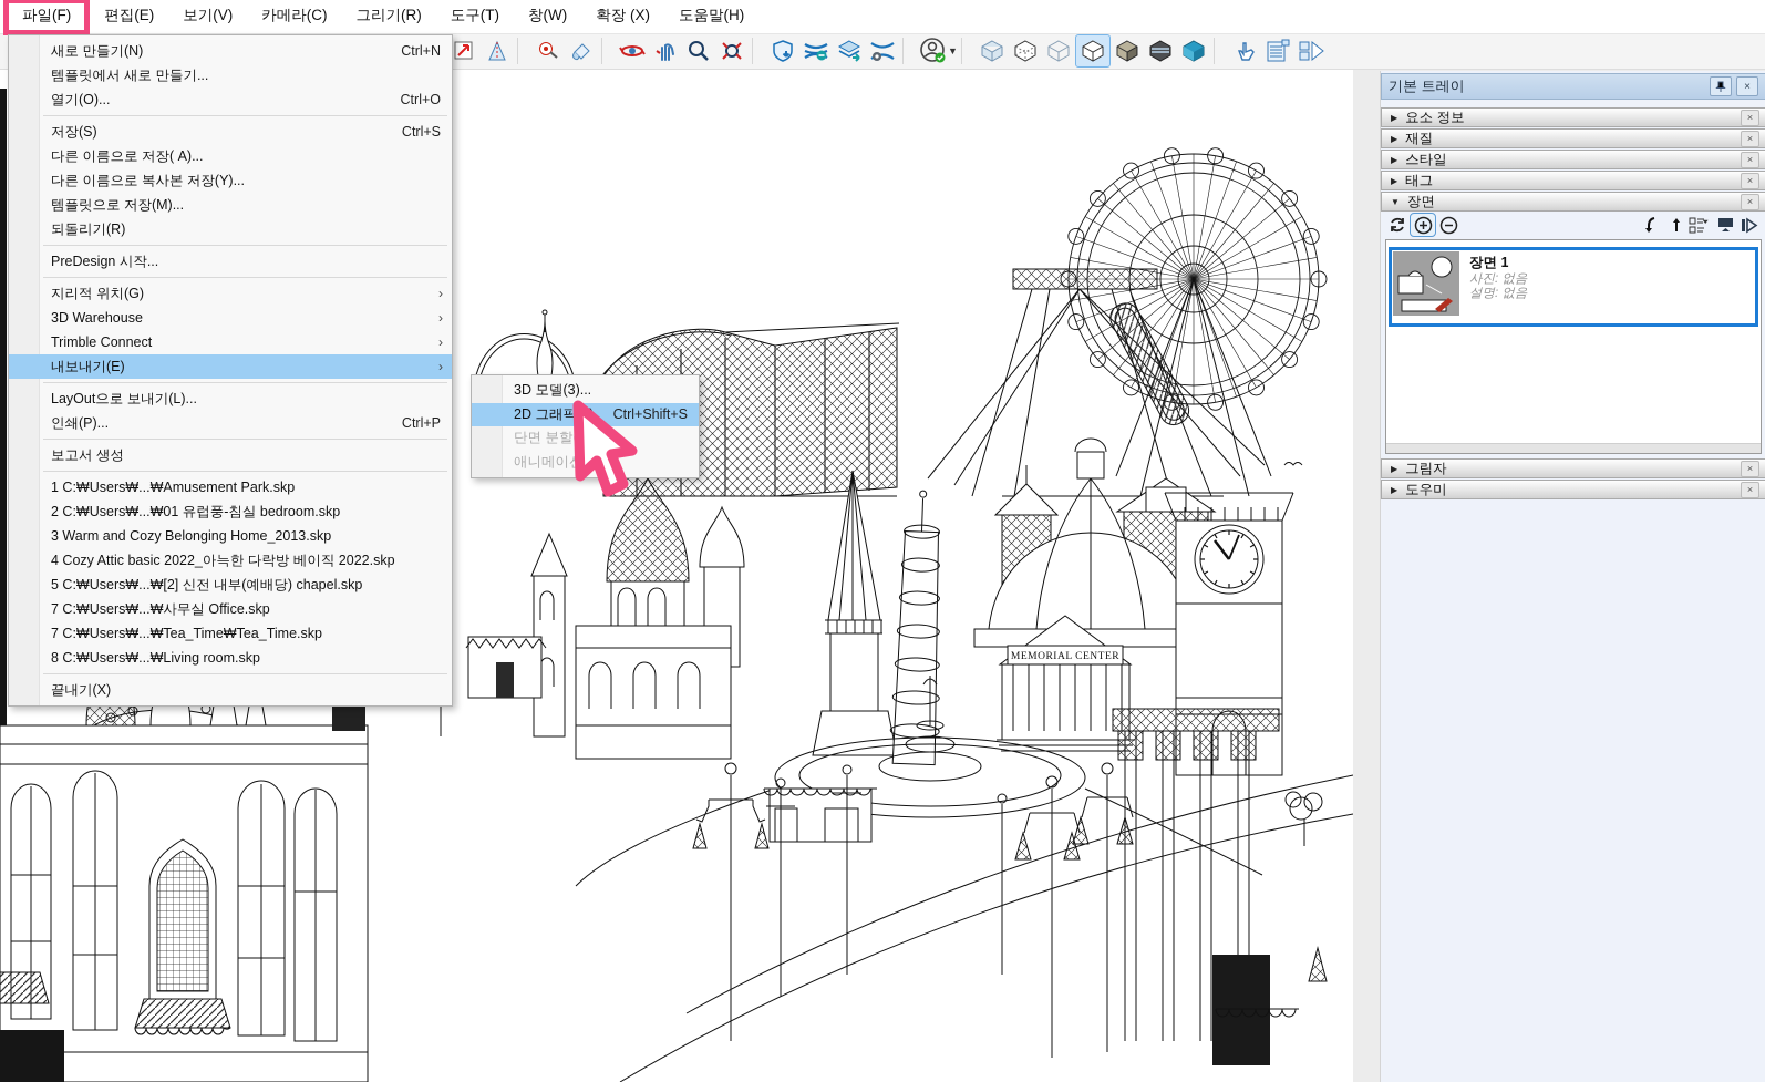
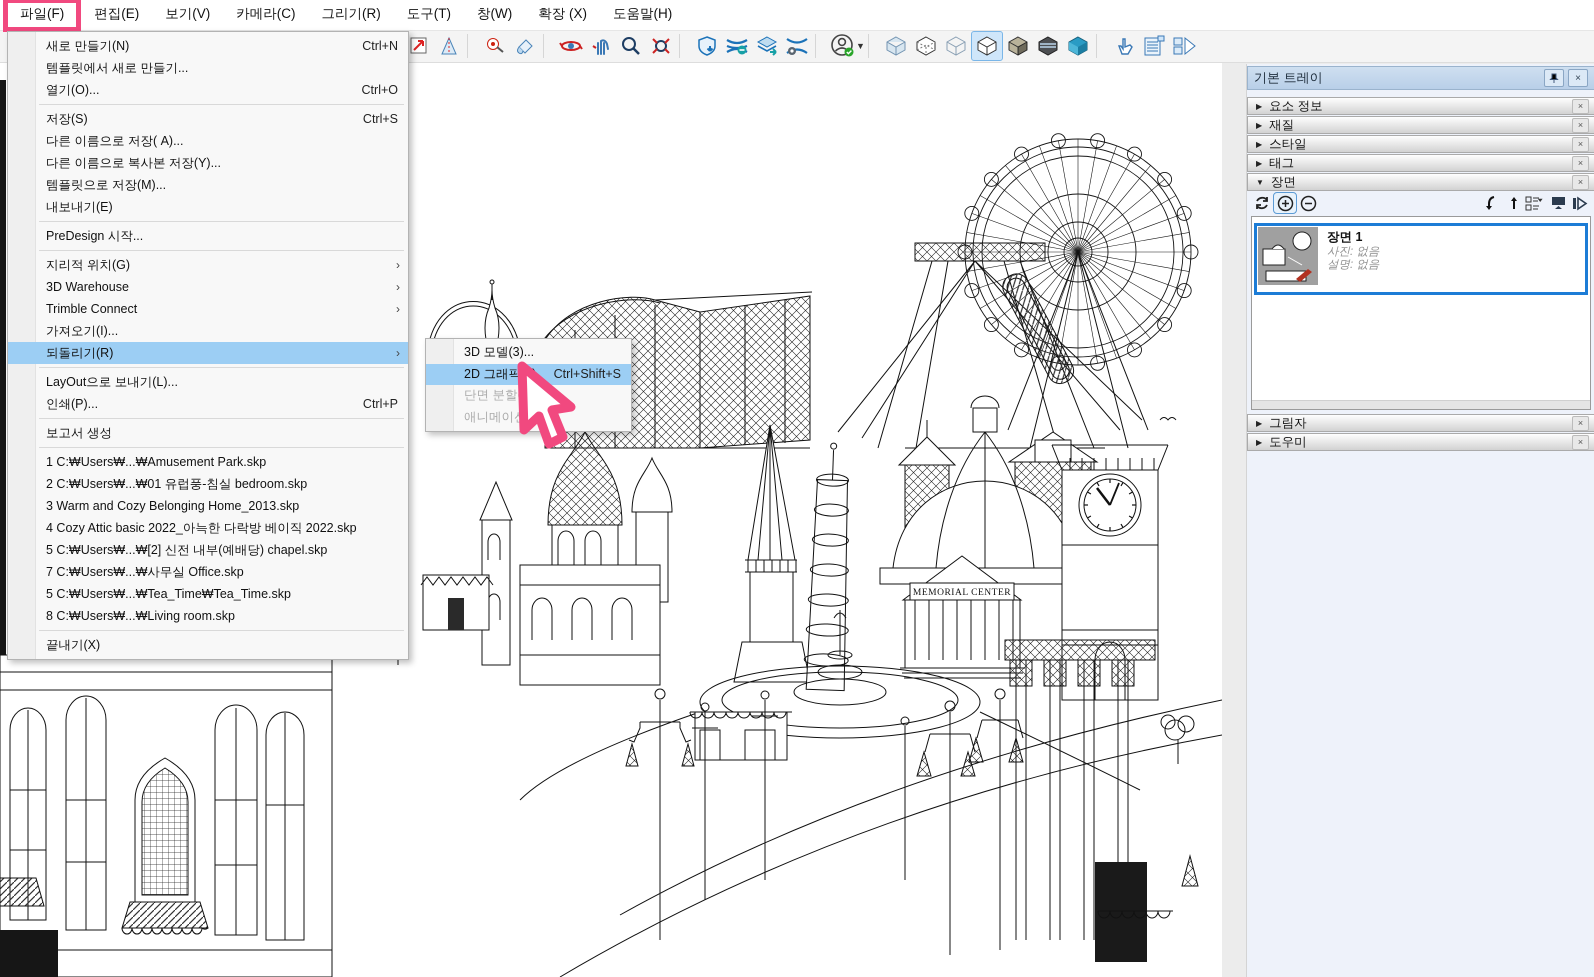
  파일(F)
  편집(E)
  보기(V)
  카메라(C)
  그리기(R)
  도구(T)
  창(W)
  확장 (X)
  도움말(H)
  ▼
  MEMORIAL CENTER
  기본 트레이
  ×
  ▶
  요소 정보
  ×
  ▶
  재질
  ×
  ▶
  스타일
  ×
  ▶
  태그
  ×
  ▼
  장면
  ×
  장면 1
  사진: 없음
  설명: 없음
  ▶
  그림자
  ×
  ▶
  도우미
  ×
  새로 만들기(N)
  Ctrl+N
  템플릿에서 새로 만들기...
  열기(O)...
  Ctrl+O
  저장(S)
  Ctrl+S
  다른 이름으로 저장( A)...
  다른 이름으로 복사본 저장(Y)...
  템플릿으로 저장(M)...
- 되돌리기(R)
+ 내보내기(E)
  PreDesign 시작...
  지리적 위치(G)
  ›
  3D Warehouse
  ›
  Trimble Connect
  ›
+ 가져오기(I)...
- 내보내기(E)
+ 되돌리기(R)
  ›
  LayOut으로 보내기(L)...
  인쇄(P)...
  Ctrl+P
  보고서 생성
  1 C:₩Users₩...₩Amusement Park.skp
  2 C:₩Users₩...₩01 유럽풍-침실 bedroom.skp
  3 Warm and Cozy Belonging Home_2013.skp
  4 Cozy Attic basic 2022_아늑한 다락방 베이직 2022.skp
  5 C:₩Users₩...₩[2] 신전 내부(예배당) chapel.skp
  7 C:₩Users₩...₩사무실 Office.skp
- 7 C:₩Users₩...₩Tea_Time₩Tea_Time.skp
+ 5 C:₩Users₩...₩Tea_Time₩Tea_Time.skp
  8 C:₩Users₩...₩Living room.skp
  끝내기(X)
  3D 모델(3)...
  Ctrl+Shift+S
